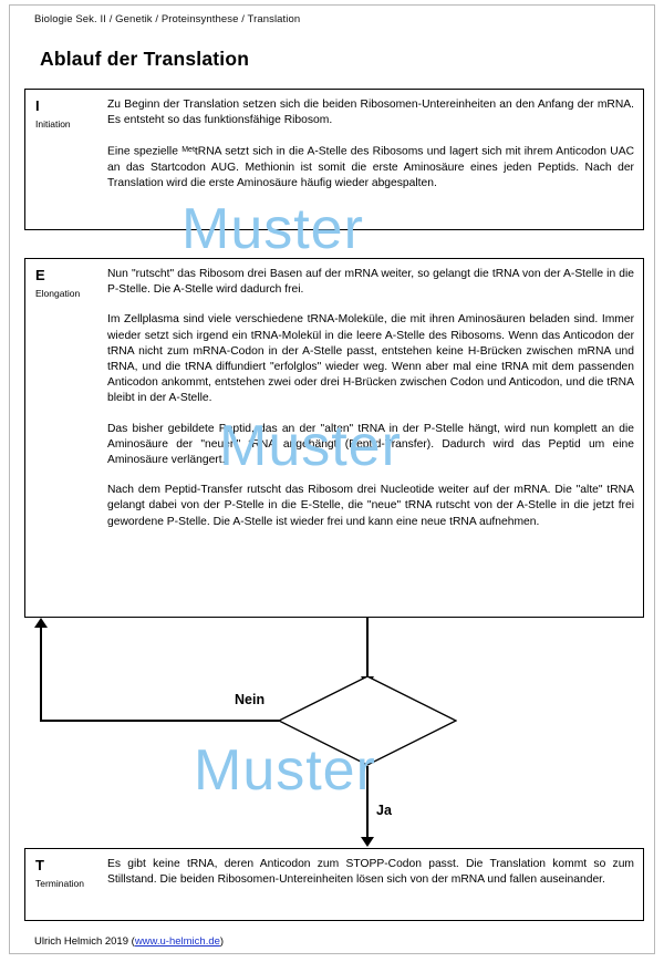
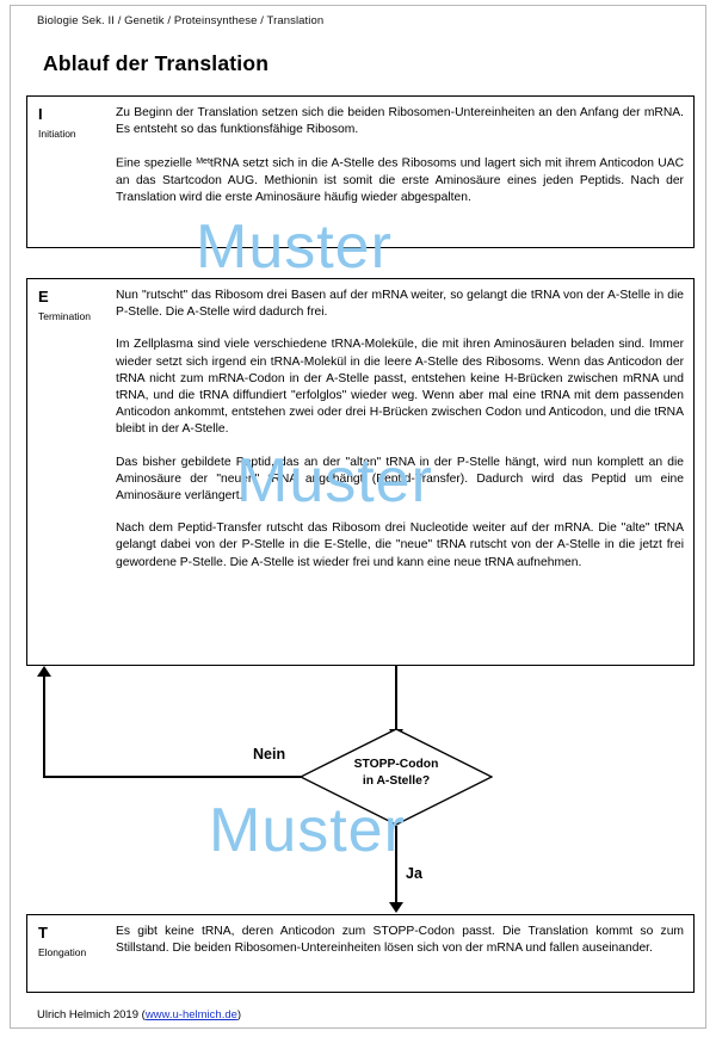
  Biologie Sek. II / Genetik / Proteinsynthese / Translation
  Ablauf der Translation
  I
  Initiation
  Zu Beginn der Translation setzen sich die beiden Ribosomen-Untereinheiten an den Anfang der mRNA. Es entsteht so das funktionsfähige Ribosom.
  Eine spezielle tRNA setzt sich in die A-Stelle des Ribosoms und lagert sich mit ihrem Anticodon UAC an das Startcodon AUG. Methionin ist somit die erste Aminosäure eines jeden Peptids. Nach der Translation wird die erste Aminosäure häufig wieder abgespalten.
  E
- Elongation
+ Termination
  Nun "rutscht" das Ribosom drei Basen auf der mRNA weiter, so gelangt die tRNA von der A-Stelle in die P-Stelle. Die A-Stelle wird dadurch frei.
  Im Zellplasma sind viele verschiedene tRNA-Moleküle, die mit ihren Aminosäuren beladen sind. Immer wieder setzt sich irgend ein tRNA-Molekül in die leere A-Stelle des Ribosoms. Wenn das Anticodon der tRNA nicht zum mRNA-Codon in der A-Stelle passt, entstehen keine H-Brücken zwischen mRNA und tRNA, und die tRNA diffundiert "erfolglos" wieder weg. Wenn aber mal eine tRNA mit dem passenden Anticodon ankommt, entstehen zwei oder drei H-Brücken zwischen Codon und Anticodon, und die tRNA bleibt in der A-Stelle.
  Das bisher gebildete Peptid, das an der "alten" tRNA in der P-Stelle hängt, wird nun komplett an die Aminosäure der "neuen" tRNA angehängt (Peptid-Transfer). Dadurch wird das Peptid um eine Aminosäure verlängert.
  Nach dem Peptid-Transfer rutscht das Ribosom drei Nucleotide weiter auf der mRNA. Die "alte" tRNA gelangt dabei von der P-Stelle in die E-Stelle, die "neue" tRNA rutscht von der A-Stelle in die jetzt frei gewordene P-Stelle. Die A-Stelle ist wieder frei und kann eine neue tRNA aufnehmen.
+ STOPP-Codon
+ in A-Stelle?
  Nein
  Ja
  T
- Termination
+ Elongation
  Es gibt keine tRNA, deren Anticodon zum STOPP-Codon passt. Die Translation kommt so zum Stillstand. Die beiden Ribosomen-Untereinheiten lösen sich von der mRNA und fallen auseinander.
  Muster
  Muster
  Muster
  Ulrich Helmich 2019 (www.u-helmich.de)
